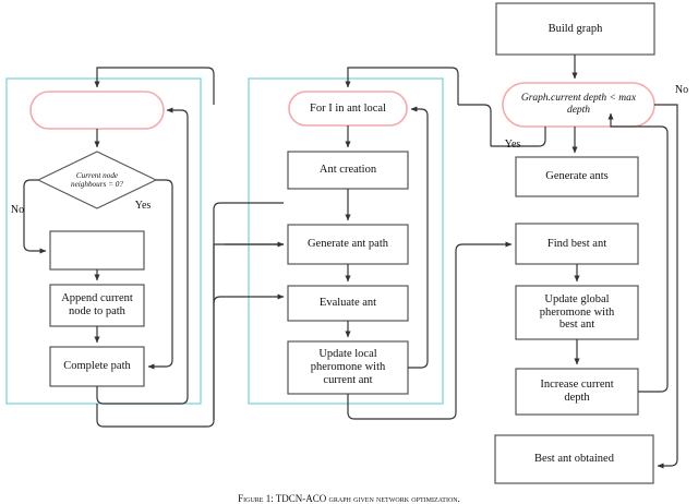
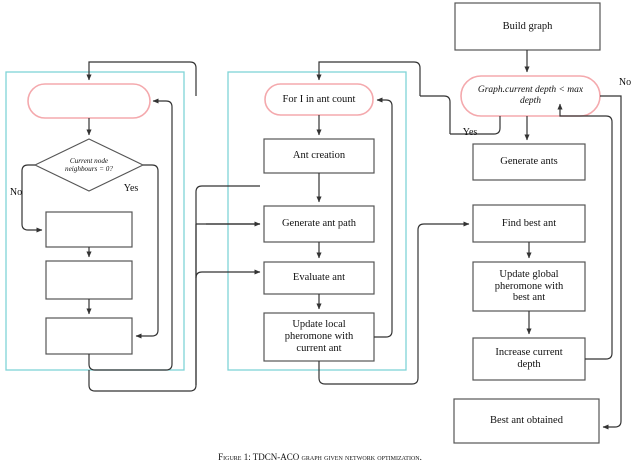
  Build graph
  Graph.current depth < max
  depth
  Yes
  No
  Generate ants
  Find best ant
  Update global
  pheromone with
  best ant
  Increase current
  depth
  Best ant obtained
- For I in ant local
+ For I in ant count
  Ant creation
  Generate ant path
  Evaluate ant
  Update local
  pheromone with
  current ant
  Current node
  neighbours = 0?
  No
  Yes
- Append current
- node to path
- Complete path
  Figure 1: TDCN-ACO graph given network optimization.
